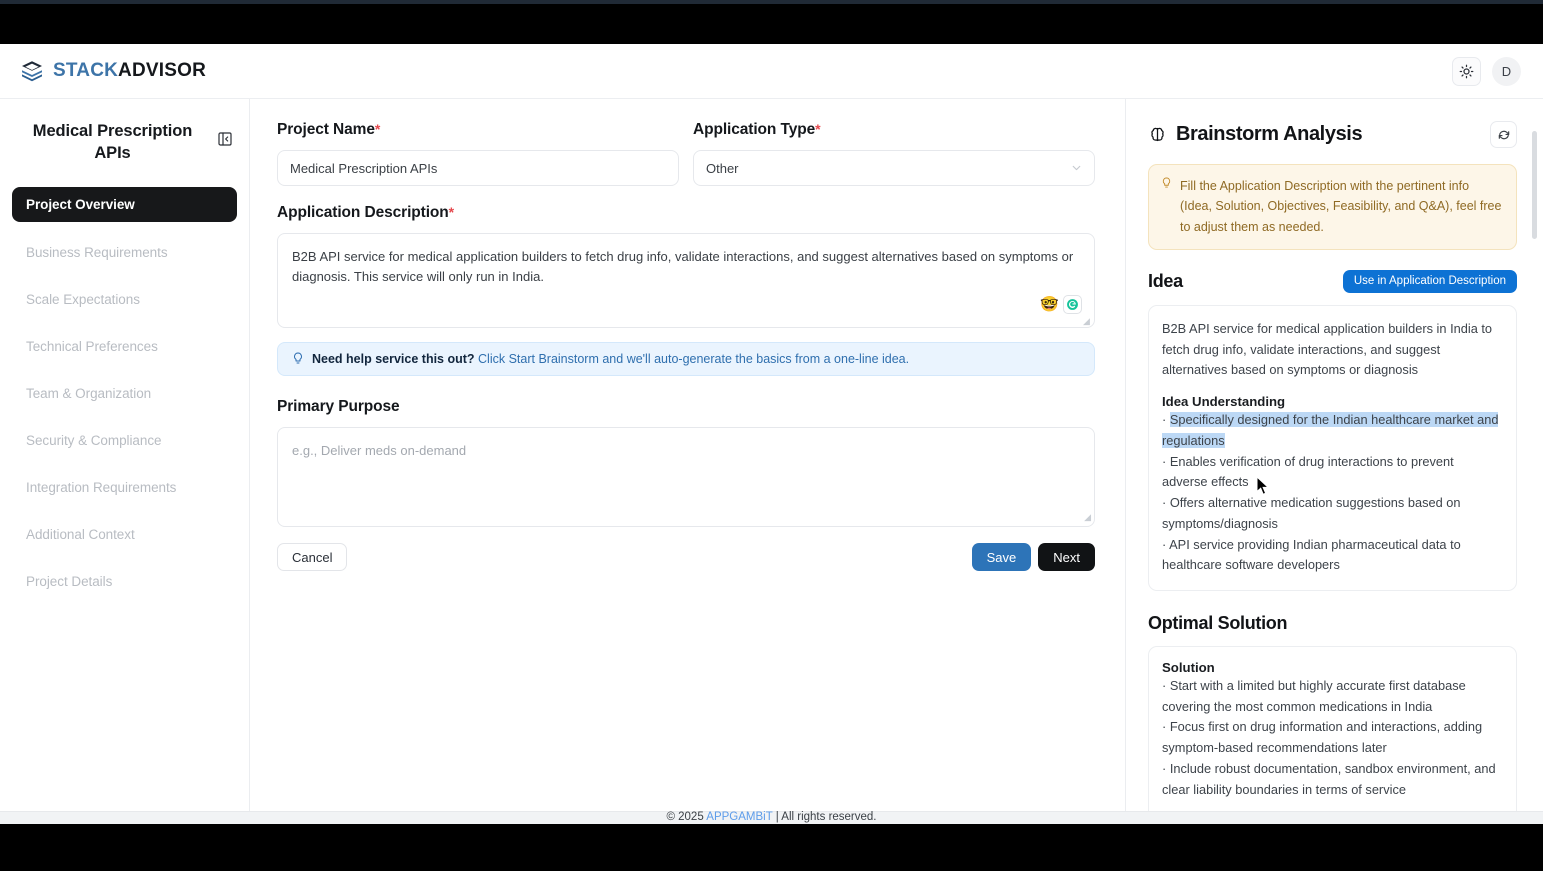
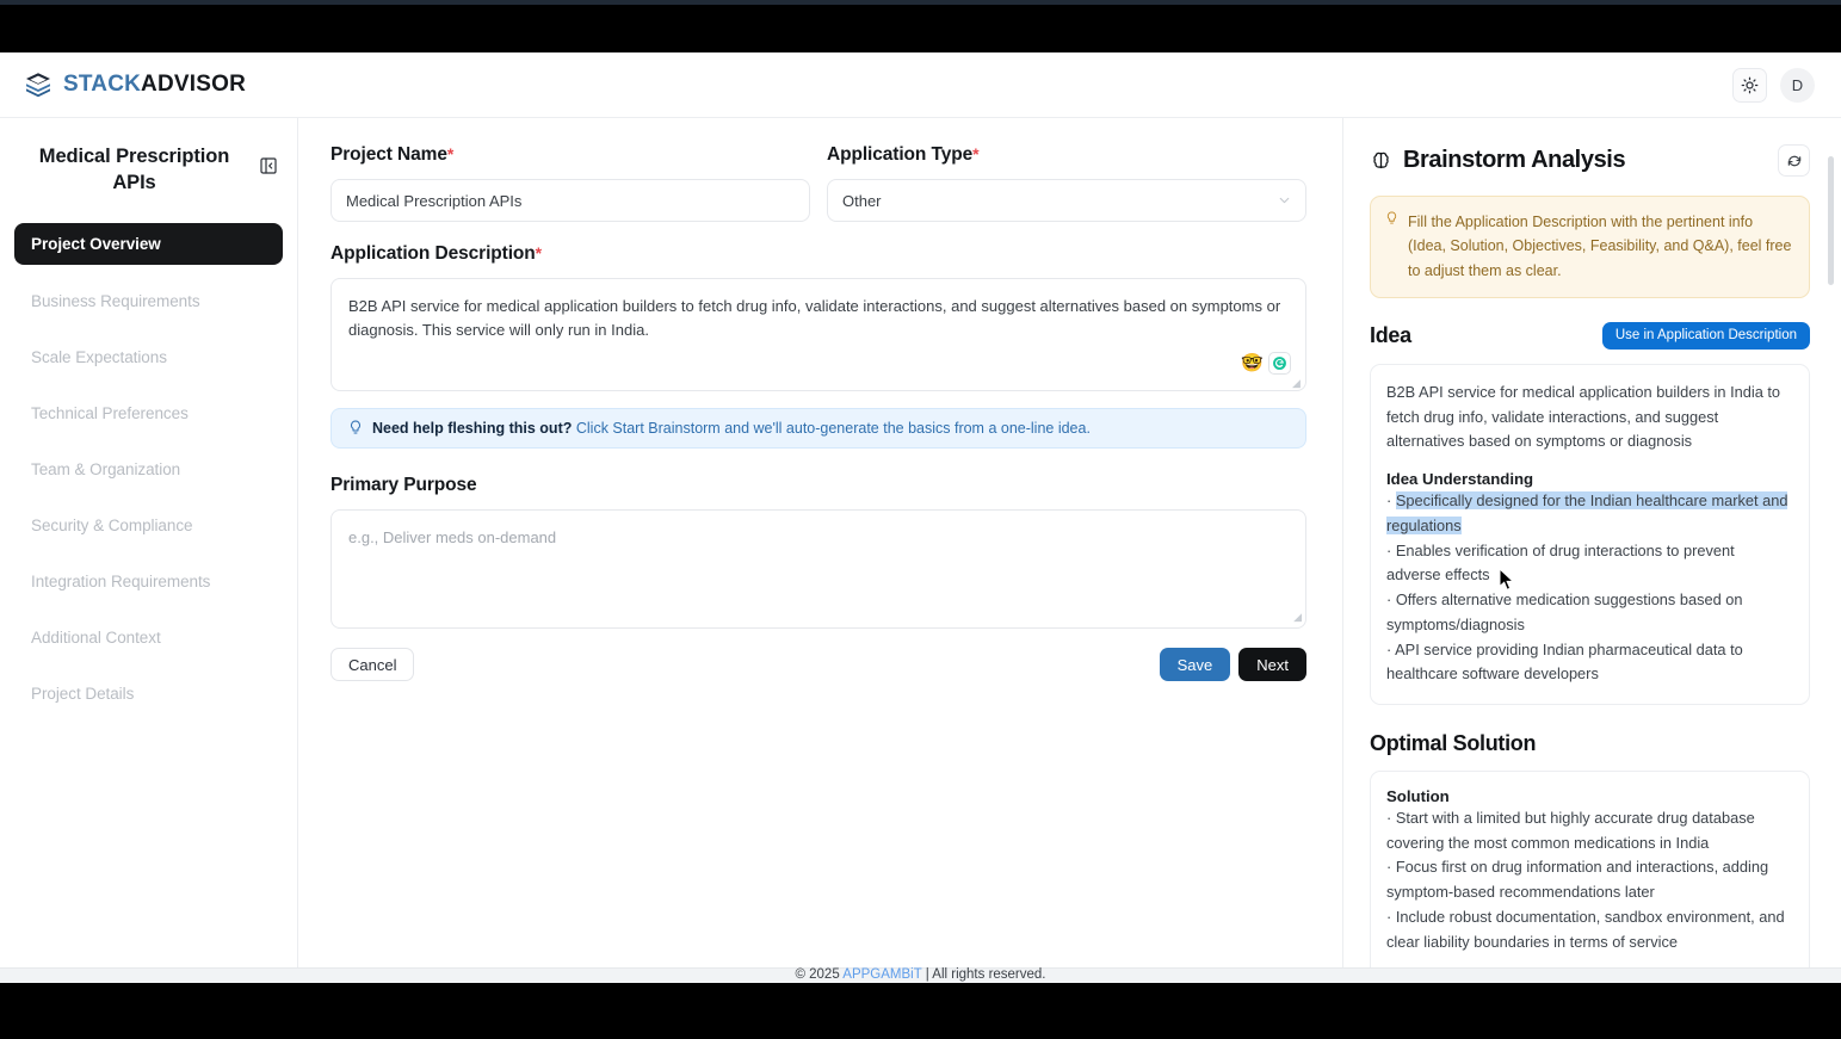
  STACKADVISOR
  D
  Medical Prescription APIs
  Project Overview
  Business Requirements
  Scale Expectations
  Technical Preferences
  Team & Organization
  Security & Compliance
  Integration Requirements
  Additional Context
  Project Details
  Project Name*
  Medical Prescription APIs
  Application Type*
  Other
  Application Description*
  B2B API service for medical application builders to fetch drug info, validate interactions, and suggest alternatives based on symptoms or diagnosis. This service will only run in India.
  🤓
  ◢
- Need help service this out? Click Start Brainstorm and we'll auto-generate the basics from a one-line idea.
+ Need help fleshing this out? Click Start Brainstorm and we'll auto-generate the basics from a one-line idea.
  Primary Purpose
  e.g., Deliver meds on-demand
  ◢
  Cancel
  Save
  Next
  Brainstorm Analysis
- Fill the Application Description with the pertinent info (Idea, Solution, Objectives, Feasibility, and Q&A), feel free to adjust them as needed.
+ Fill the Application Description with the pertinent info (Idea, Solution, Objectives, Feasibility, and Q&A), feel free to adjust them as clear.
  Idea
  Use in Application Description
  B2B API service for medical application builders in India to fetch drug info, validate interactions, and suggest alternatives based on symptoms or diagnosis
  Idea Understanding
  · Specifically designed for the Indian healthcare market and regulations
  · Enables verification of drug interactions to prevent adverse effects
  · Offers alternative medication suggestions based on symptoms/diagnosis
  · API service providing Indian pharmaceutical data to healthcare software developers
  Optimal Solution
  Solution
- · Start with a limited but highly accurate first database covering the most common medications in India
+ · Start with a limited but highly accurate drug database covering the most common medications in India
  · Focus first on drug information and interactions, adding symptom-based recommendations later
  · Include robust documentation, sandbox environment, and clear liability boundaries in terms of service
  © 2025 APPGAMBiT | All rights reserved.
